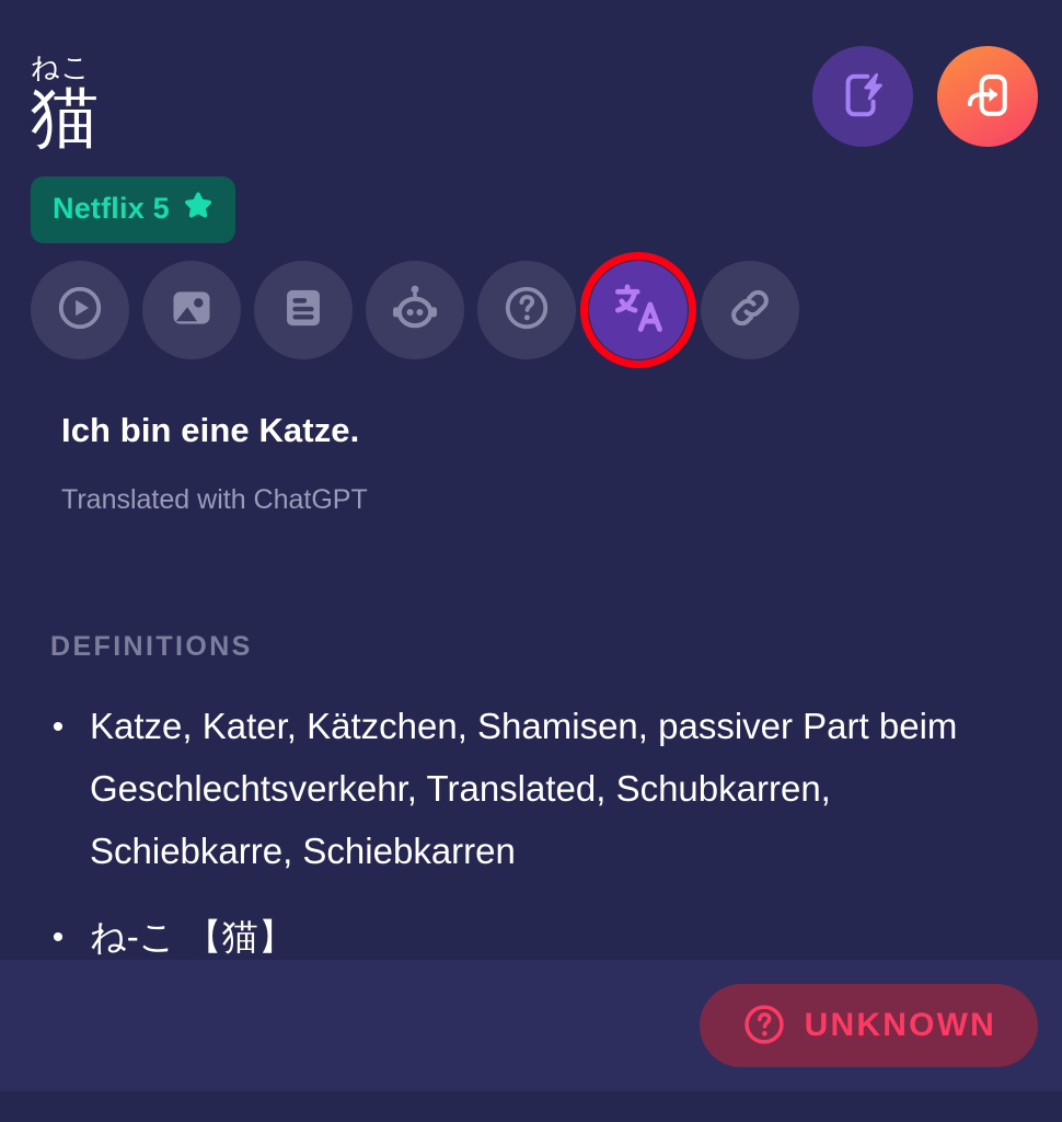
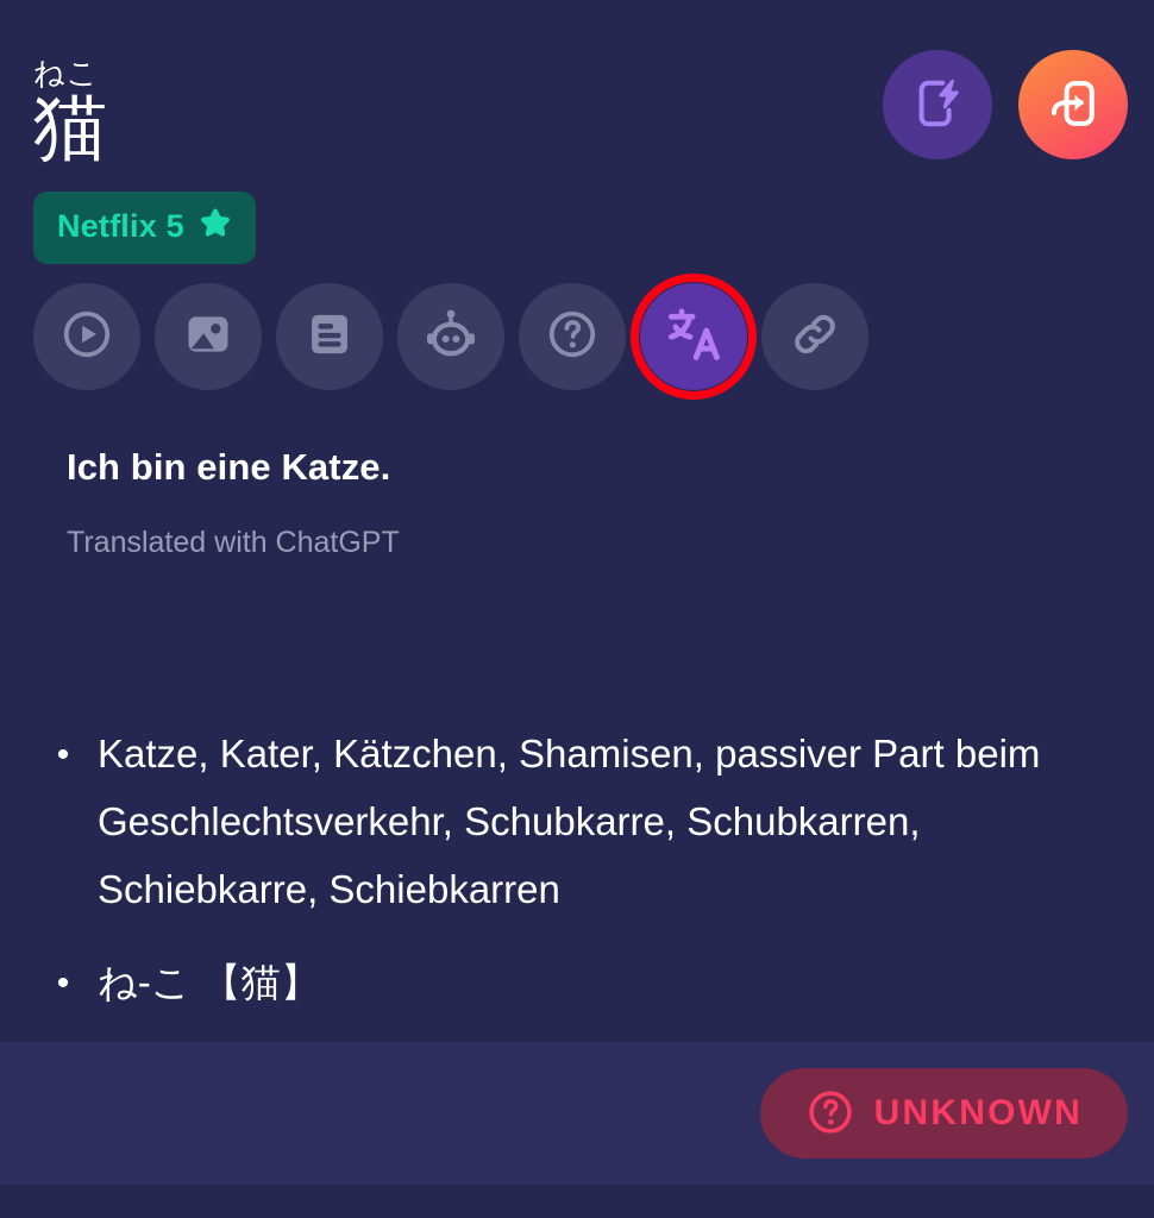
  ねこ
  猫
  Netflix 5
  Ich bin eine Katze.
  Translated with ChatGPT
- DEFINITIONS
  •
- Katze, Kater, Kätzchen, Shamisen, passiver Part beim Geschlechtsverkehr, Translated, Schubkarren, Schiebkarre, Schiebkarren
+ Katze, Kater, Kätzchen, Shamisen, passiver Part beim Geschlechtsverkehr, Schubkarre, Schubkarren, Schiebkarre, Schiebkarren
  •
  ね-こ 【猫】
  UNKNOWN
